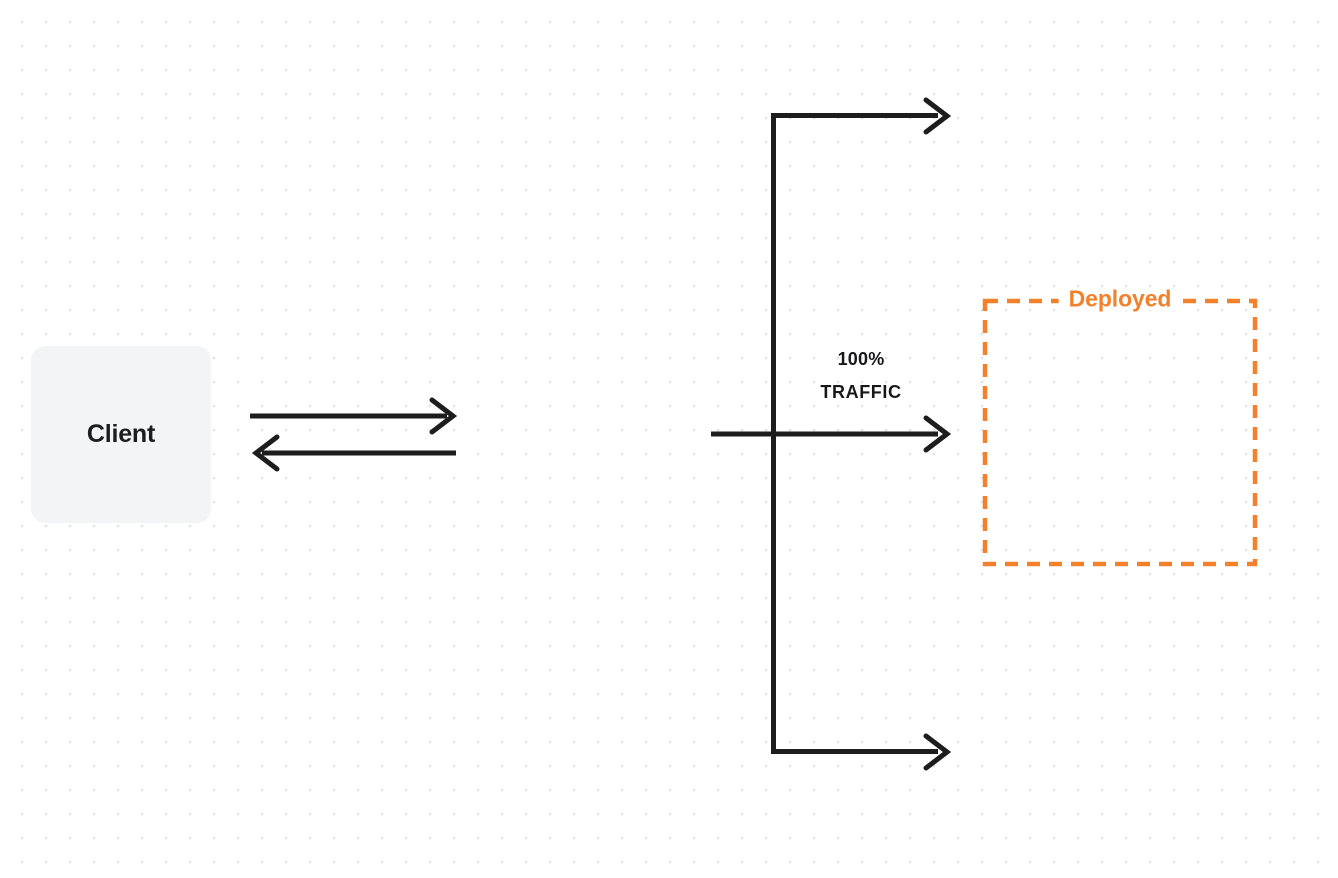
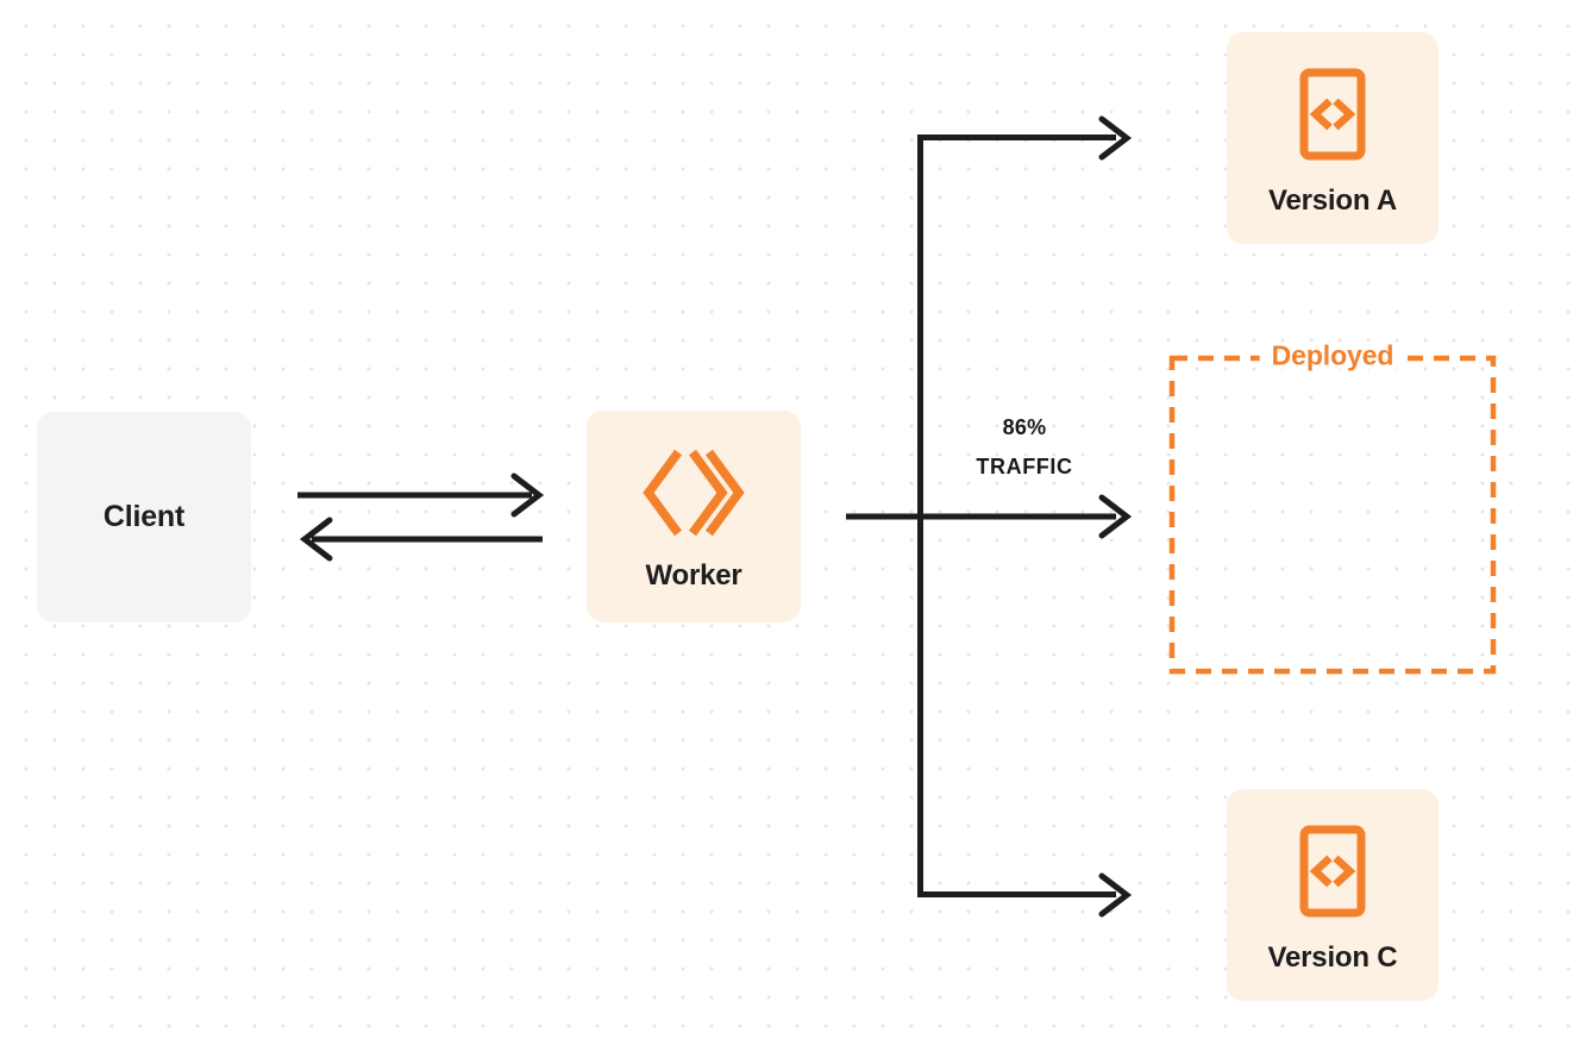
- 100%
+ 86%
  TRAFFIC
  Deployed
  Client
+ Worker
+ Version A
+ Version C
